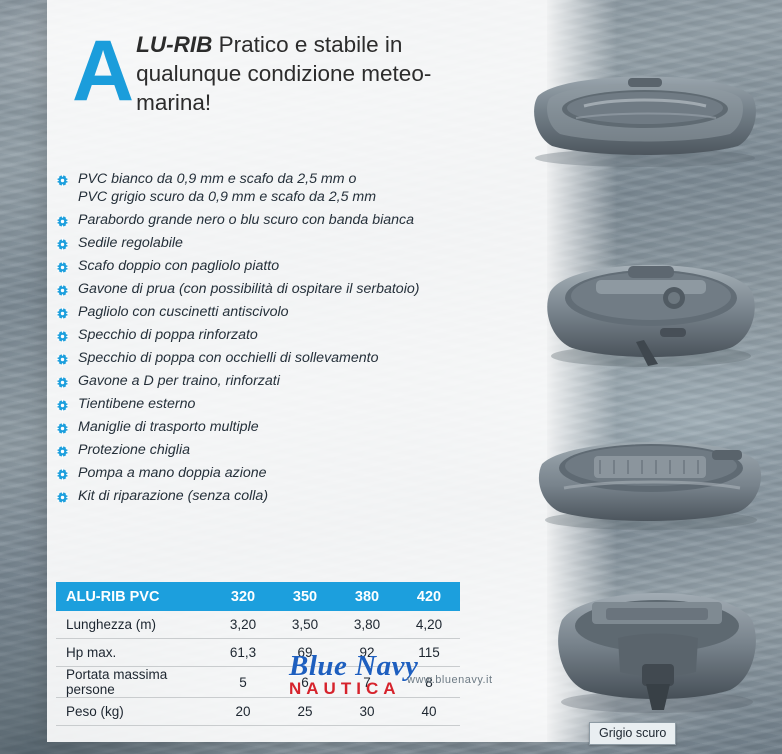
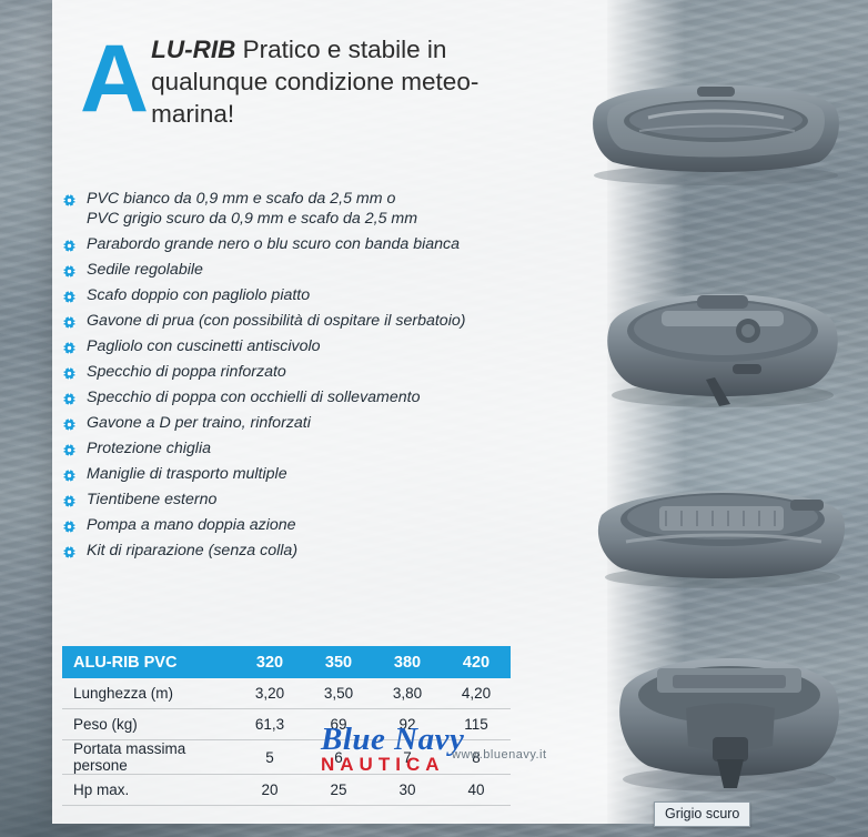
  A
  LU-RIB Pratico e stabile in qualunque condizione meteo-marina!
  PVC bianco da 0,9 mm e scafo da 2,5 mm o
  PVC grigio scuro da 0,9 mm e scafo da 2,5 mm
  Parabordo grande nero o blu scuro con banda bianca
  Sedile regolabile
  Scafo doppio con pagliolo piatto
  Gavone di prua (con possibilità di ospitare il serbatoio)
  Pagliolo con cuscinetti antiscivolo
  Specchio di poppa rinforzato
  Specchio di poppa con occhielli di sollevamento
  Gavone a D per traino, rinforzati
- Tientibene esterno
+ Protezione chiglia
  Maniglie di trasporto multiple
- Protezione chiglia
+ Tientibene esterno
  Pompa a mano doppia azione
  Kit di riparazione (senza colla)
  ALU-RIB PVC	320	350	380	420
  Lunghezza (m)	3,20	3,50	3,80	4,20
- Hp max.	61,3	69	92	115
+ Peso (kg)	61,3	69	92	115
  Portata massima persone	5	6	7	8
- Peso (kg)	20	25	30	40
+ Hp max.	20	25	30	40
  Blue Navy
  NAUTICA
  www.bluenavy.it
  Grigio scuro
